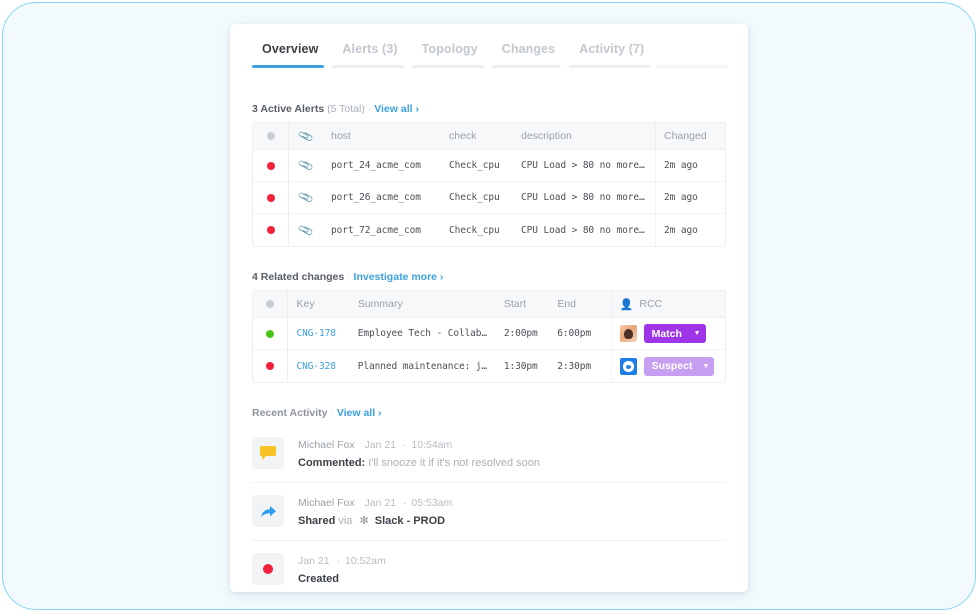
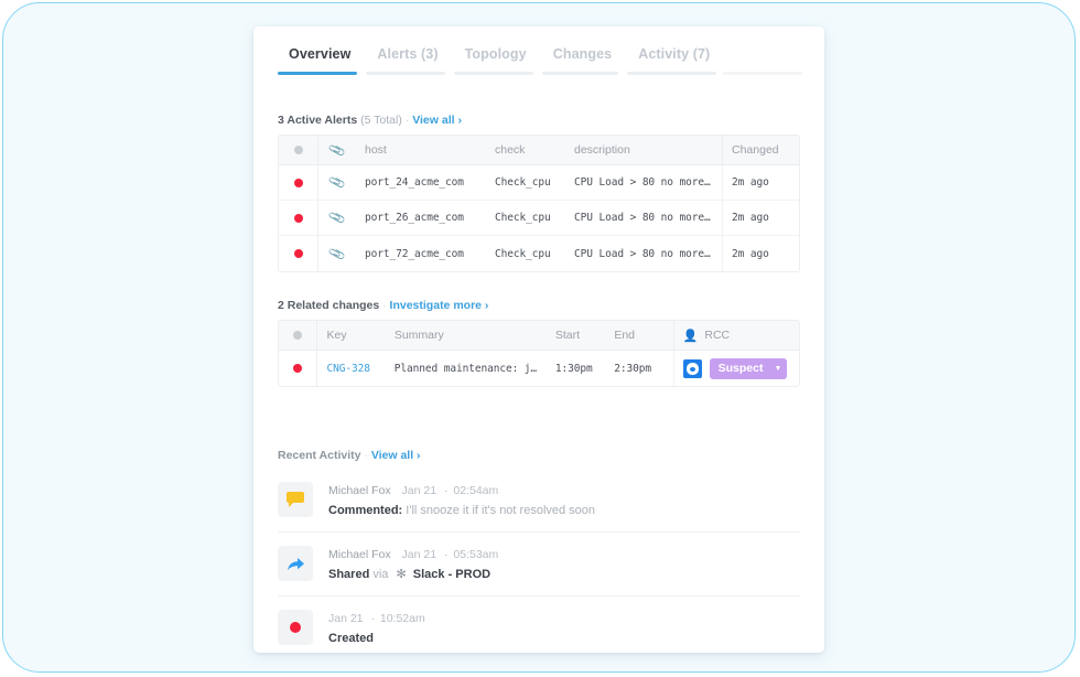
  Overview
  Alerts (3)
  Topology
  Changes
  Activity (7)
  3 Active Alerts (5 Total) · View all ›
  host
  check
  description
  Changed
  port_24_acme_com
  Check_cpu
  CPU Load > 80 no more…
  2m ago
  port_26_acme_com
  Check_cpu
  CPU Load > 80 no more…
  2m ago
  port_72_acme_com
  Check_cpu
  CPU Load > 80 no more…
  2m ago
- 4 Related changes · Investigate more ›
+ 2 Related changes · Investigate more ›
  Key
  Summary
  Start
  End
  👤
  RCC
- CNG-178
- Employee Tech - Collab…
- 2:00pm
- 6:00pm
- Match
  CNG-328
  Planned maintenance: j…
  1:30pm
  2:30pm
  Suspect
  Recent Activity · View all ›
- Michael Fox Jan 21 · 10:54am
+ Michael Fox Jan 21 · 02:54am
  Commented: I'll snooze it if it's not resolved soon
  Michael Fox Jan 21 · 05:53am
  Shared via ✻ Slack - PROD
  Jan 21 · 10:52am
  Created
